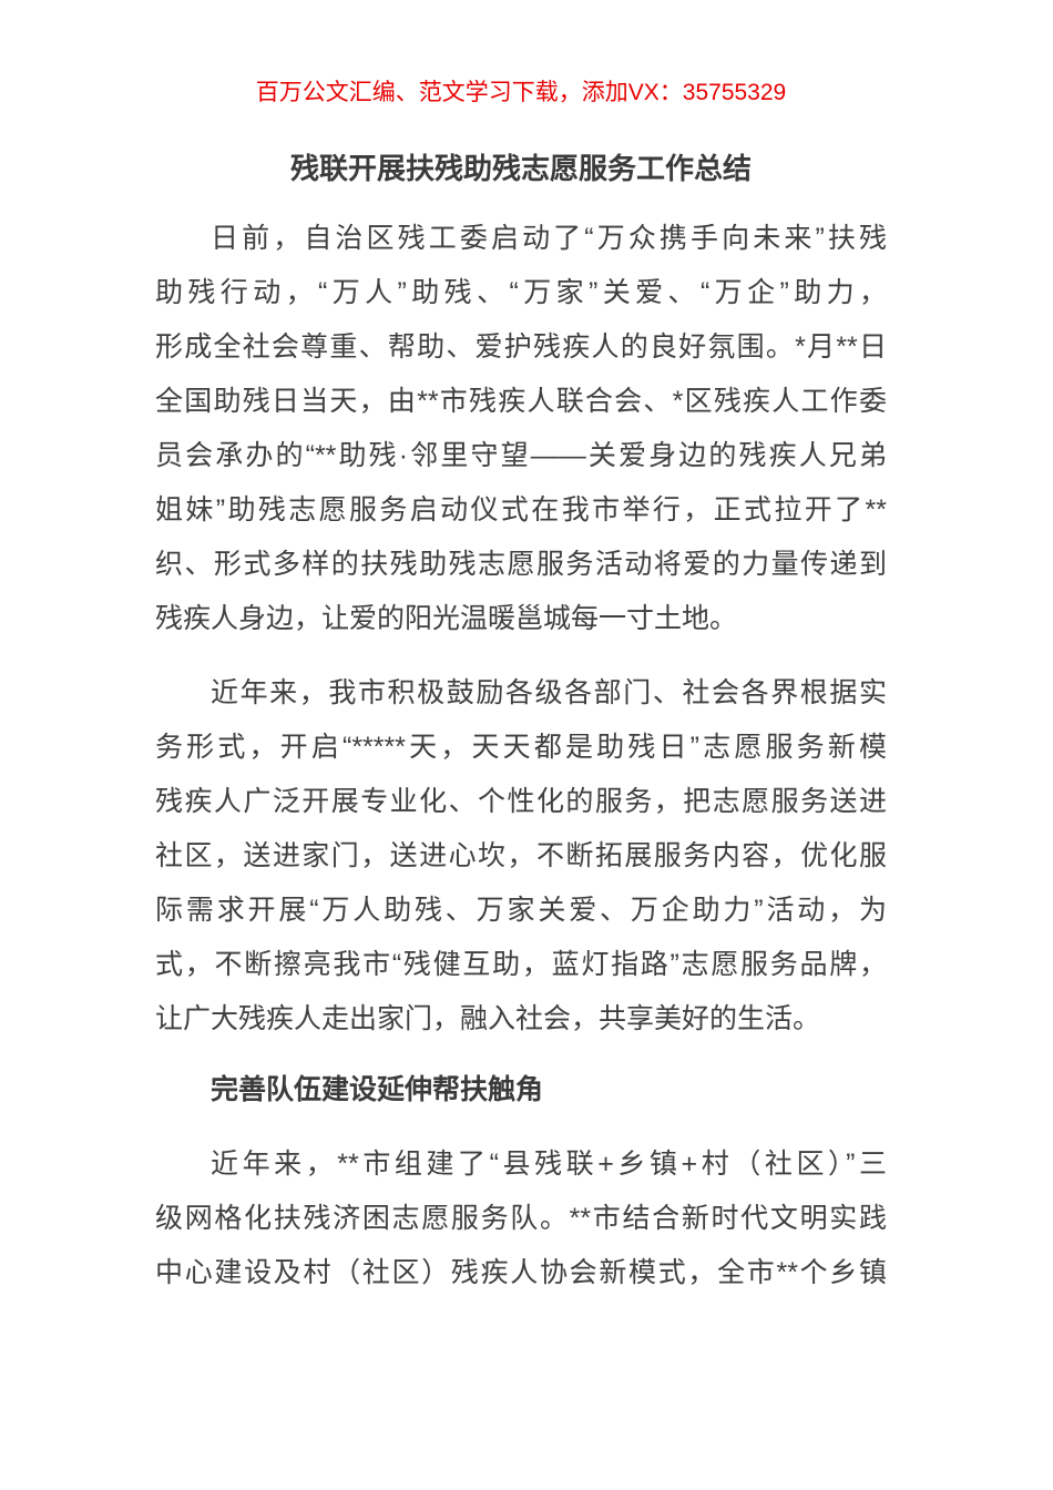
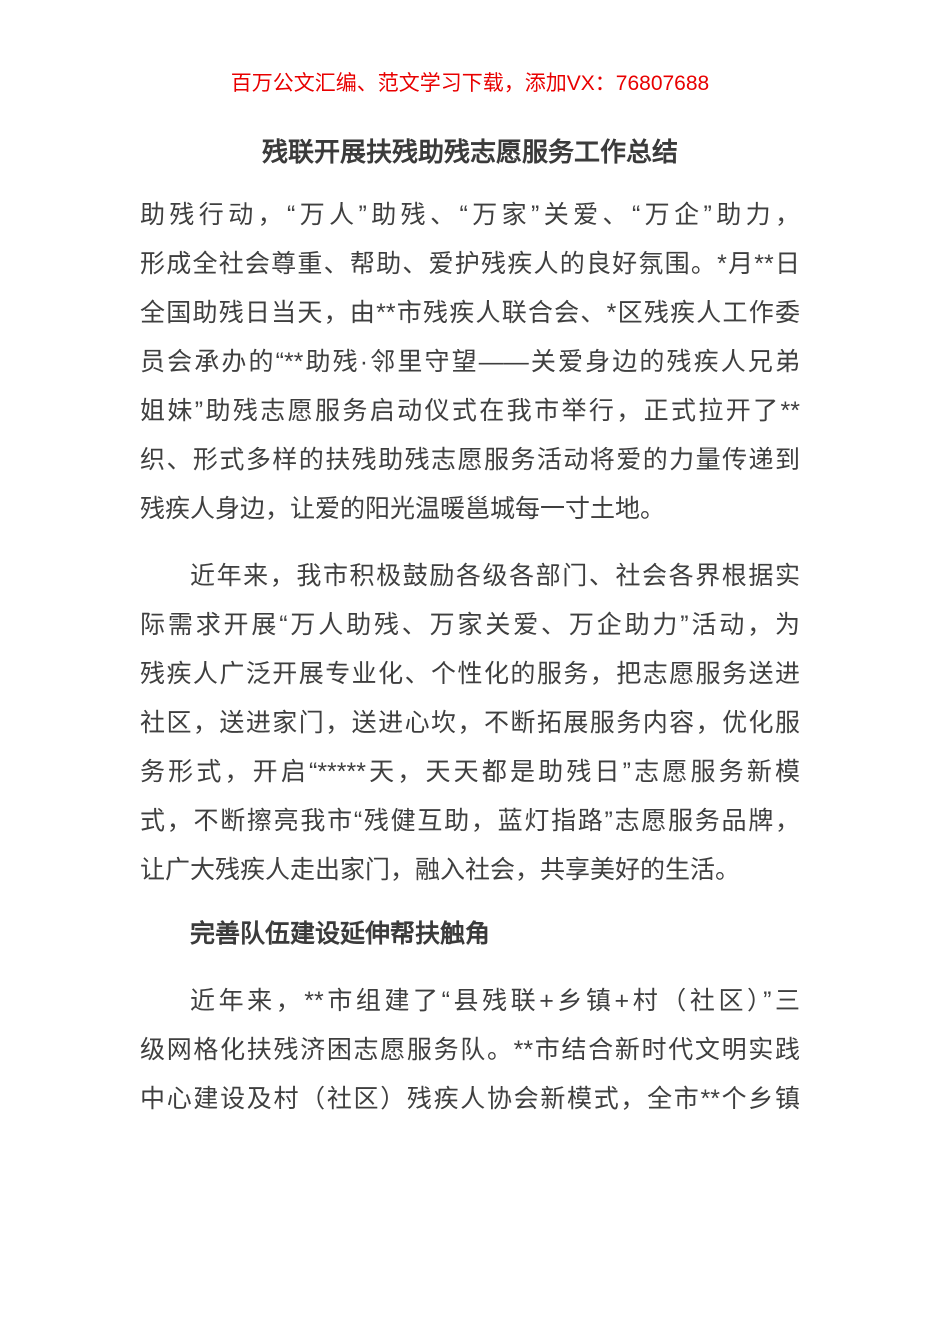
- 百万公文汇编、范文学习下载，添加VX：35755329
+ 百万公文汇编、范文学习下载，添加VX：76807688
  残联开展扶残助残志愿服务工作总结
- 日前，自治区残工委启动了“万众携手向未来”扶残
  助残行动，“万人”助残、“万家”关爱、“万企”助力，
  形成全社会尊重、帮助、爱护残疾人的良好氛围。*月**日
  全国助残日当天，由**市残疾人联合会、*区残疾人工作委
  员会承办的“**助残·邻里守望——关爱身边的残疾人兄弟
  姐妹”助残志愿服务启动仪式在我市举行，正式拉开了**
  织、形式多样的扶残助残志愿服务活动将爱的力量传递到
  残疾人身边，让爱的阳光温暖邕城每一寸土地。
  近年来，我市积极鼓励各级各部门、社会各界根据实
- 务形式，开启“*****天，天天都是助残日”志愿服务新模
+ 际需求开展“万人助残、万家关爱、万企助力”活动，为
  残疾人广泛开展专业化、个性化的服务，把志愿服务送进
  社区，送进家门，送进心坎，不断拓展服务内容，优化服
- 际需求开展“万人助残、万家关爱、万企助力”活动，为
+ 务形式，开启“*****天，天天都是助残日”志愿服务新模
  式，不断擦亮我市“残健互助，蓝灯指路”志愿服务品牌，
  让广大残疾人走出家门，融入社会，共享美好的生活。
  完善队伍建设延伸帮扶触角
  近年来，**市组建了“县残联+乡镇+村（社区）”三
  级网格化扶残济困志愿服务队。**市结合新时代文明实践
  中心建设及村（社区）残疾人协会新模式，全市**个乡镇
